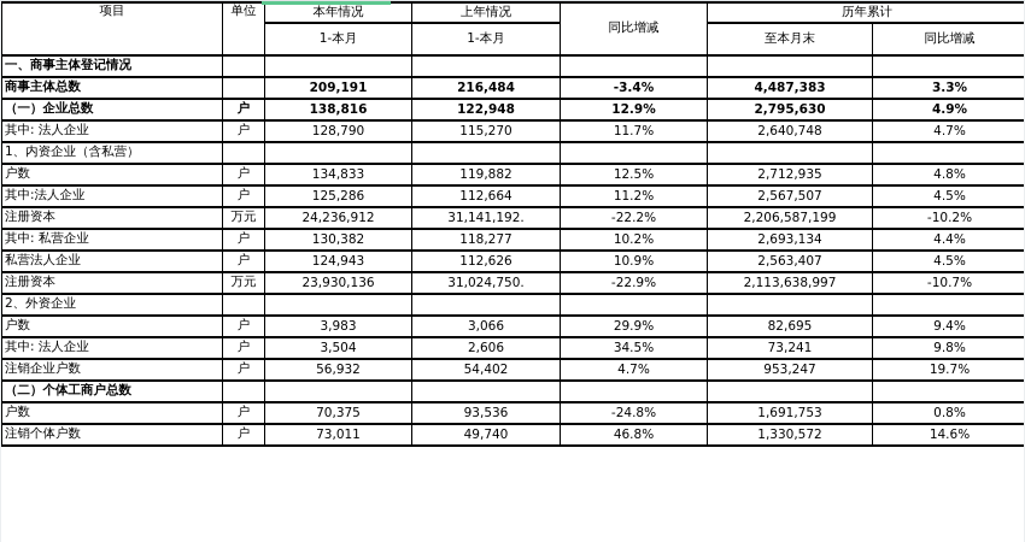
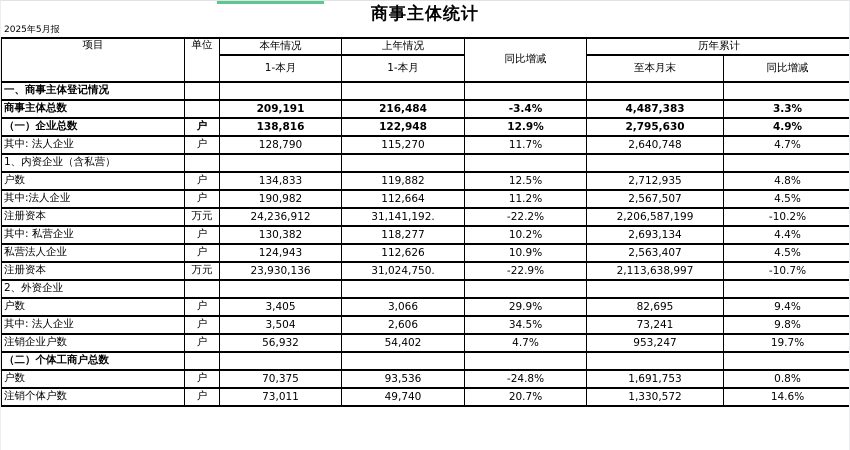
+ 商事主体统计
+ 2025年5月报
  项目	单位	本年情况	上年情况	同比增减	历年累计
  1-本月	1-本月	至本月末	同比增减
  一、商事主体登记情况
  商事主体总数		209,191	216,484	-3.4%	4,487,383	3.3%
  （一）企业总数	户	138,816	122,948	12.9%	2,795,630	4.9%
  其中: 法人企业	户	128,790	115,270	11.7%	2,640,748	4.7%
  1、内资企业（含私营）
  户数	户	134,833	119,882	12.5%	2,712,935	4.8%
- 其中:法人企业	户	125,286	112,664	11.2%	2,567,507	4.5%
+ 其中:法人企业	户	190,982	112,664	11.2%	2,567,507	4.5%
  注册资本	万元	24,236,912	31,141,192.	-22.2%	2,206,587,199	-10.2%
  其中: 私营企业	户	130,382	118,277	10.2%	2,693,134	4.4%
  私营法人企业	户	124,943	112,626	10.9%	2,563,407	4.5%
  注册资本	万元	23,930,136	31,024,750.	-22.9%	2,113,638,997	-10.7%
  2、外资企业
- 户数	户	3,983	3,066	29.9%	82,695	9.4%
+ 户数	户	3,405	3,066	29.9%	82,695	9.4%
  其中: 法人企业	户	3,504	2,606	34.5%	73,241	9.8%
  注销企业户数	户	56,932	54,402	4.7%	953,247	19.7%
  （二）个体工商户总数
  户数	户	70,375	93,536	-24.8%	1,691,753	0.8%
- 注销个体户数	户	73,011	49,740	46.8%	1,330,572	14.6%
+ 注销个体户数	户	73,011	49,740	20.7%	1,330,572	14.6%
